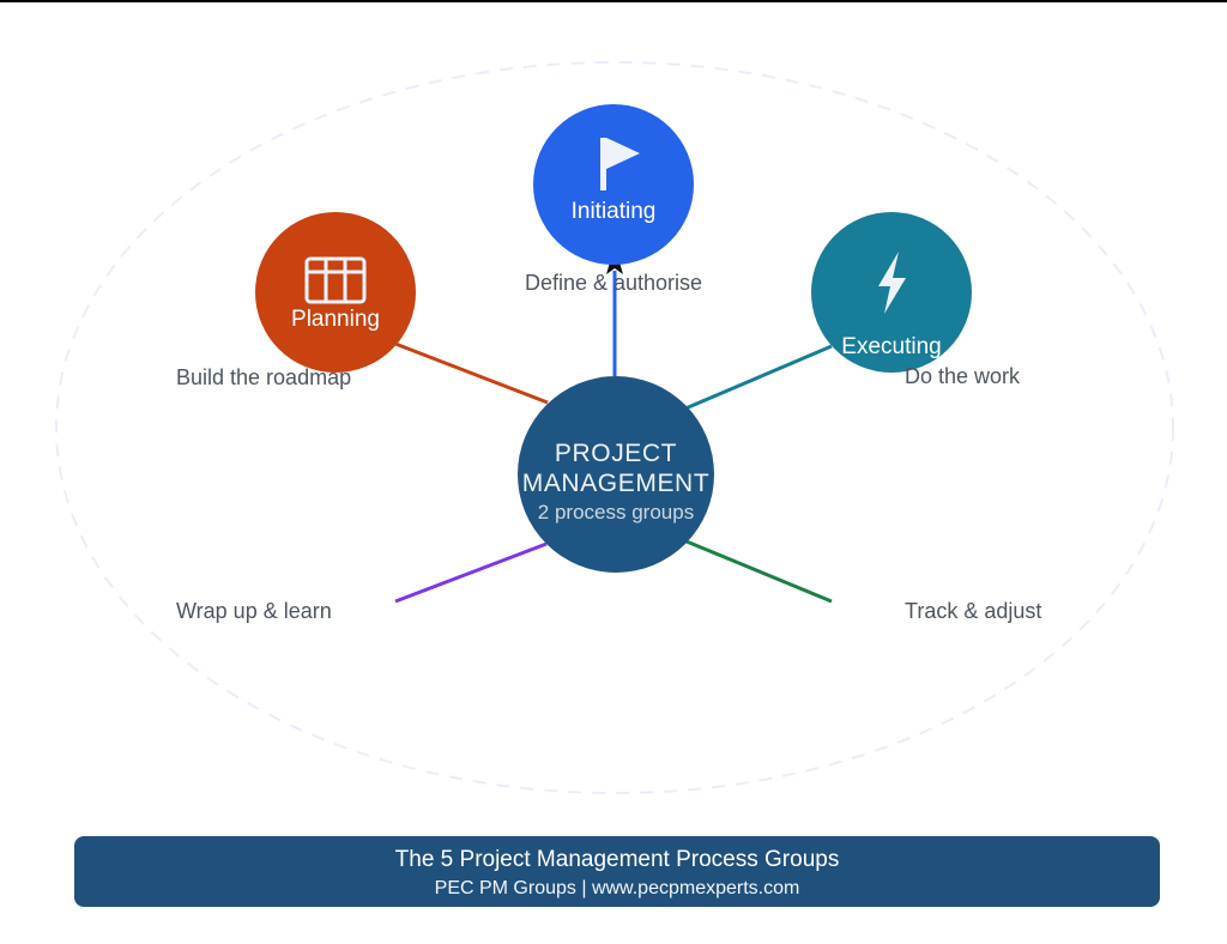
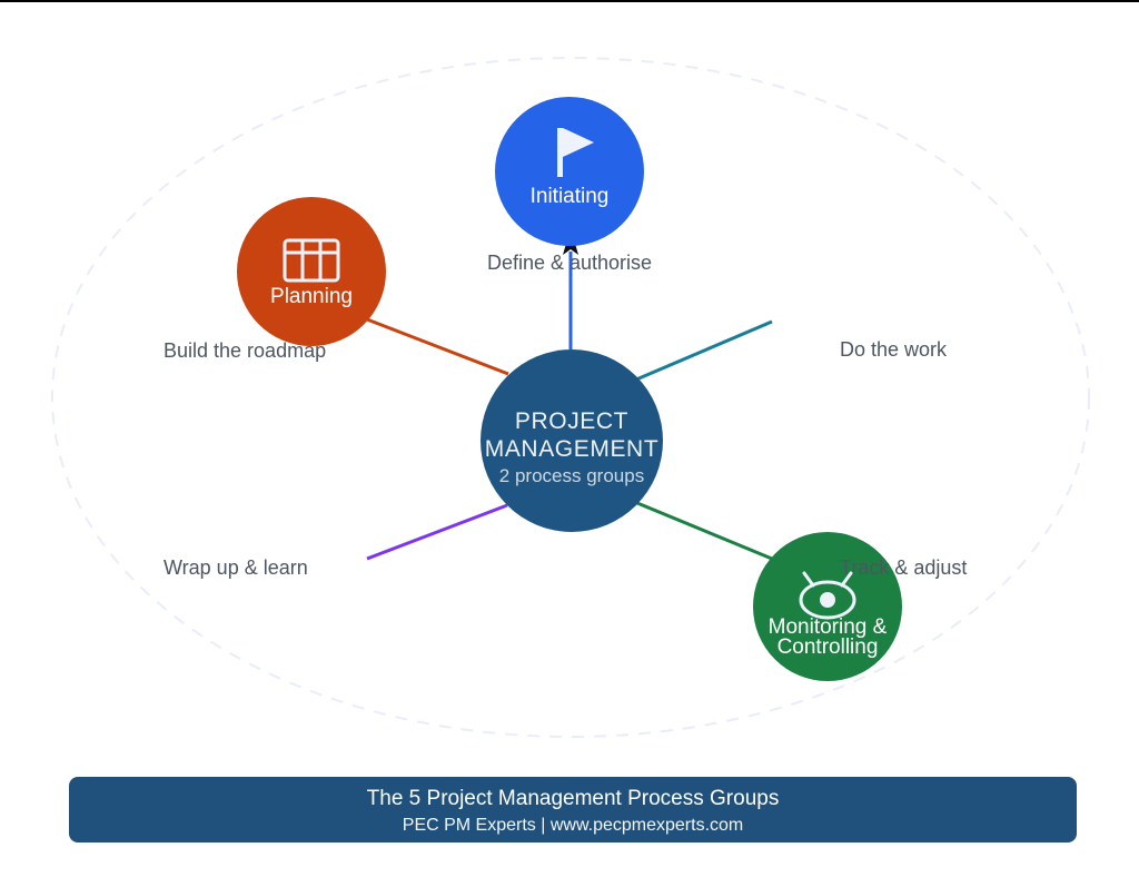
  PROJECT
  MANAGEMENT
  2 process groups
  Initiating
  Define & authorise
  Planning
  Build the roadmap
- Executing
  Do the work
+ Monitoring &
+ Controlling
  Track & adjust
  Wrap up & learn
  The 5 Project Management Process Groups
- PEC PM Groups | www.pecpmexperts.com
+ PEC PM Experts | www.pecpmexperts.com
